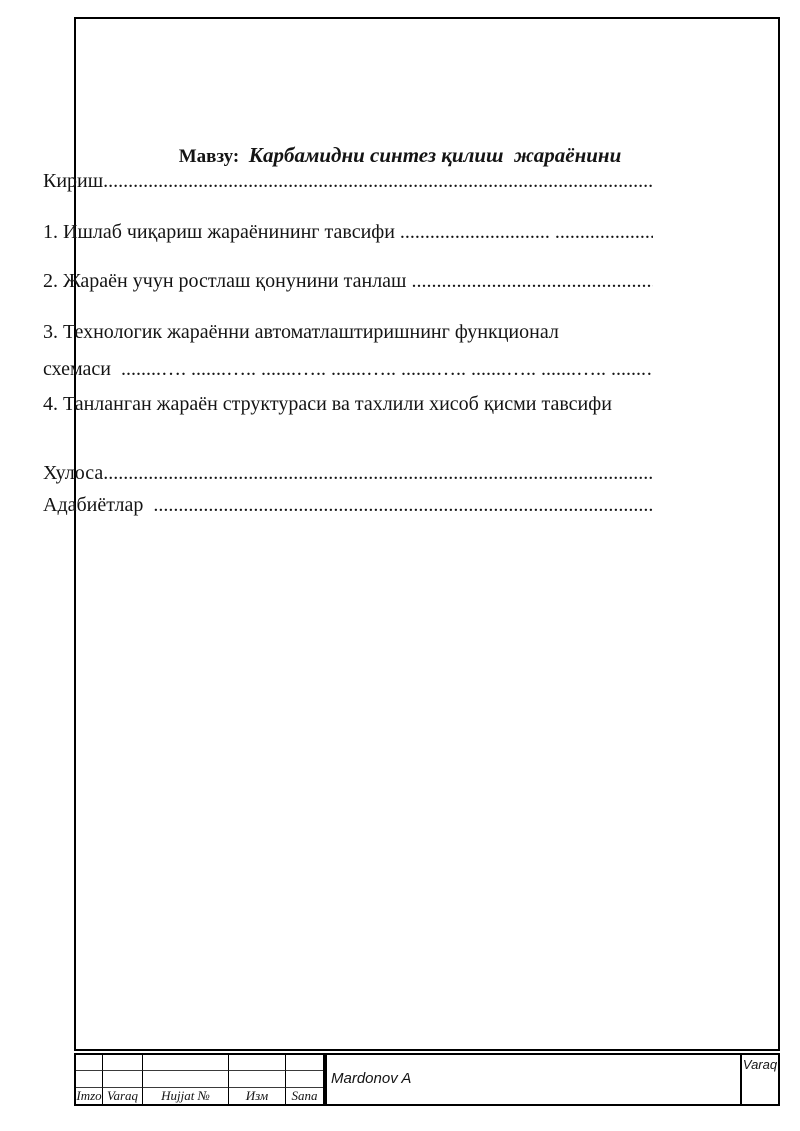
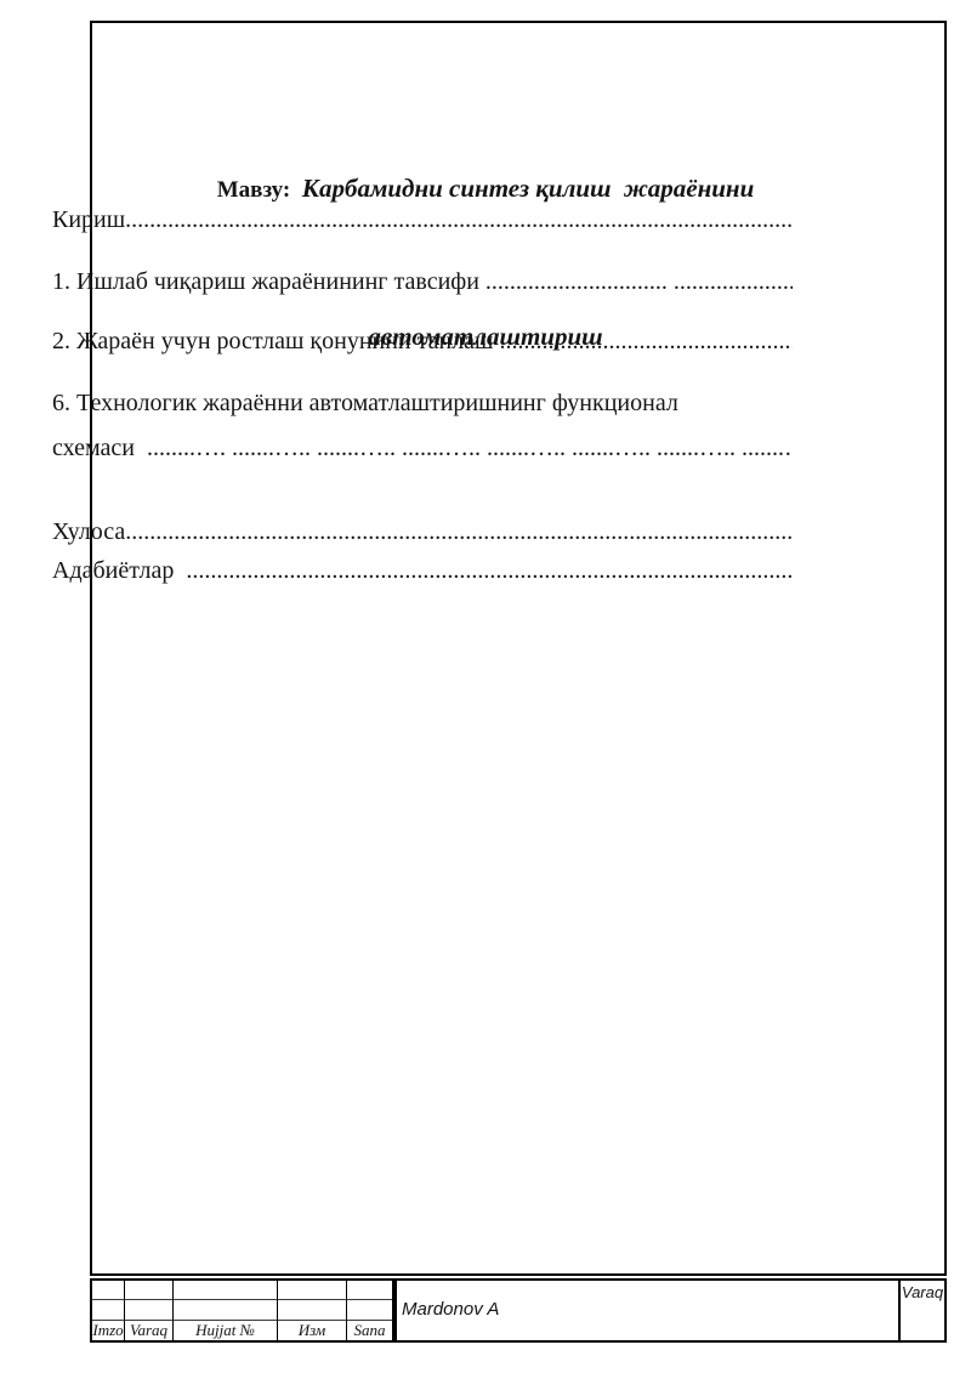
  Мавзу: Карбамидни синтез қилиш жараёнини
+ автоматлаштириш
  Кириш..............................................................................................................
  1. Ишлаб чиқариш жараёнининг тавсифи .............................. ....................
  2. Жараён учун ростлаш қонунини танлаш ................................................
- 3. Технологик жараённи автоматлаштиришнинг функционал
+ 6. Технологик жараённи автоматлаштиришнинг функционал
  схемаси ........…. .......….. .......….. .......….. .......….. .......….. .......….. .......
- 4. Танланган жараён структураси ва тахлили хисоб қисми тавсифи
  Хулоса..............................................................................................................
  Адабиётлар ....................................................................................................
  Imzo
  Varaq
  Hujjat №
  Изм
  Sana
  Mardonov A
  Varaq
